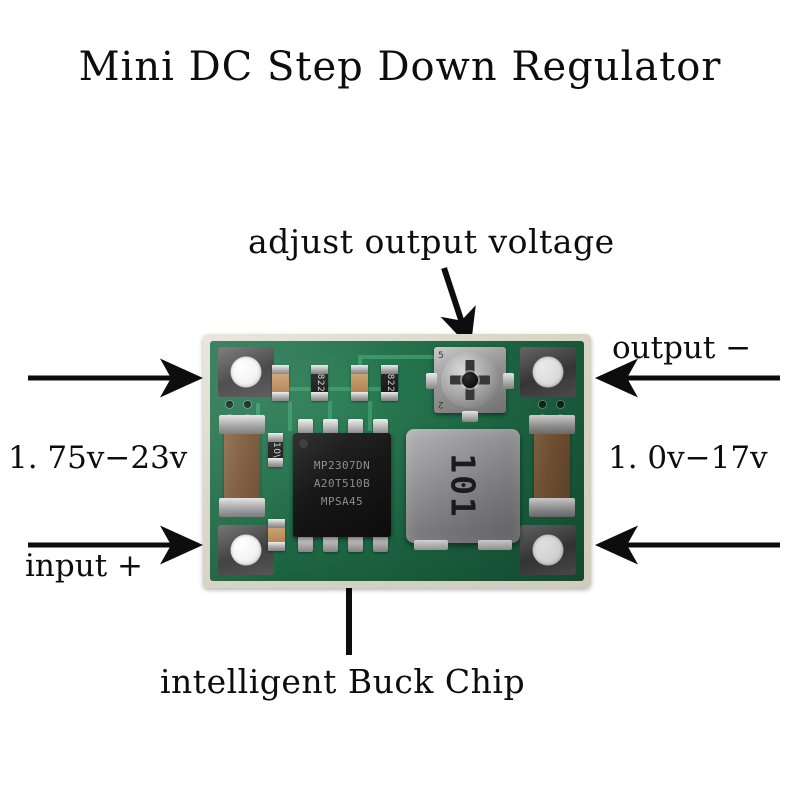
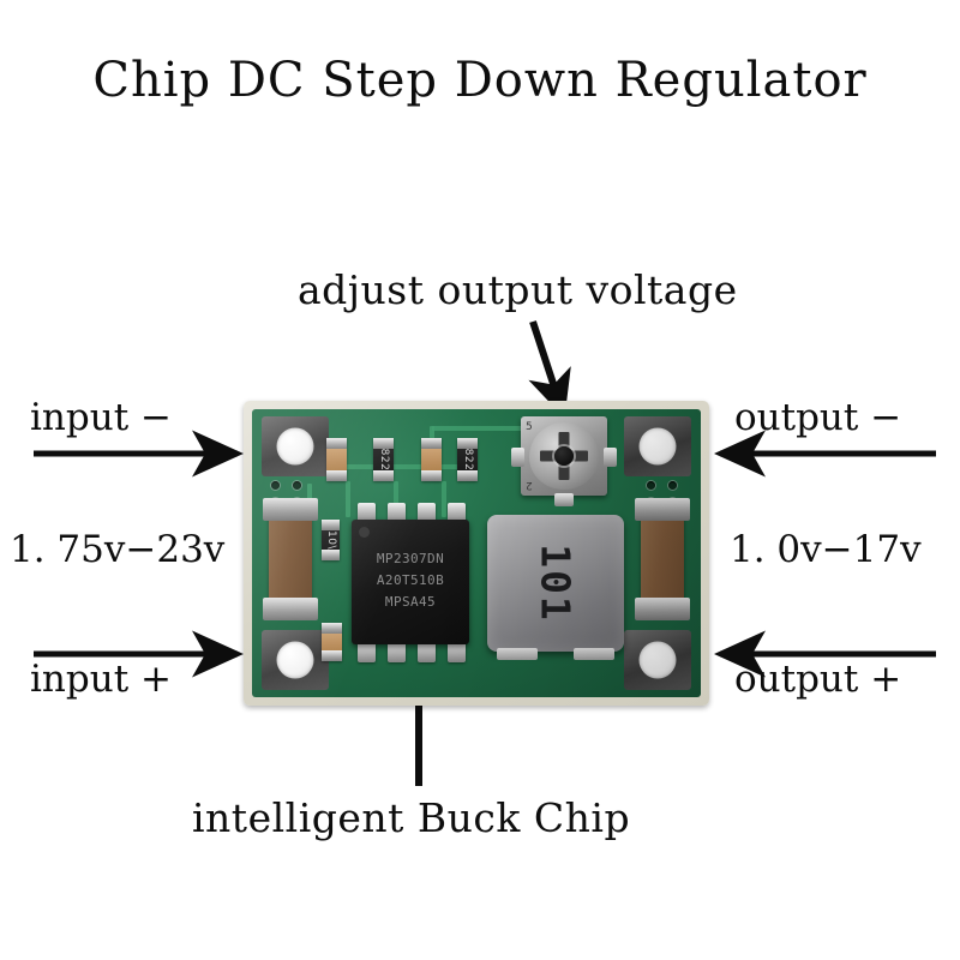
- Mini DC Step Down Regulator
+ Chip DC Step Down Regulator
  adjust output voltage
  intelligent Buck Chip
+ input −
  1. 75v−23v
  input +
  output −
  1. 0v−17v
+ output +
